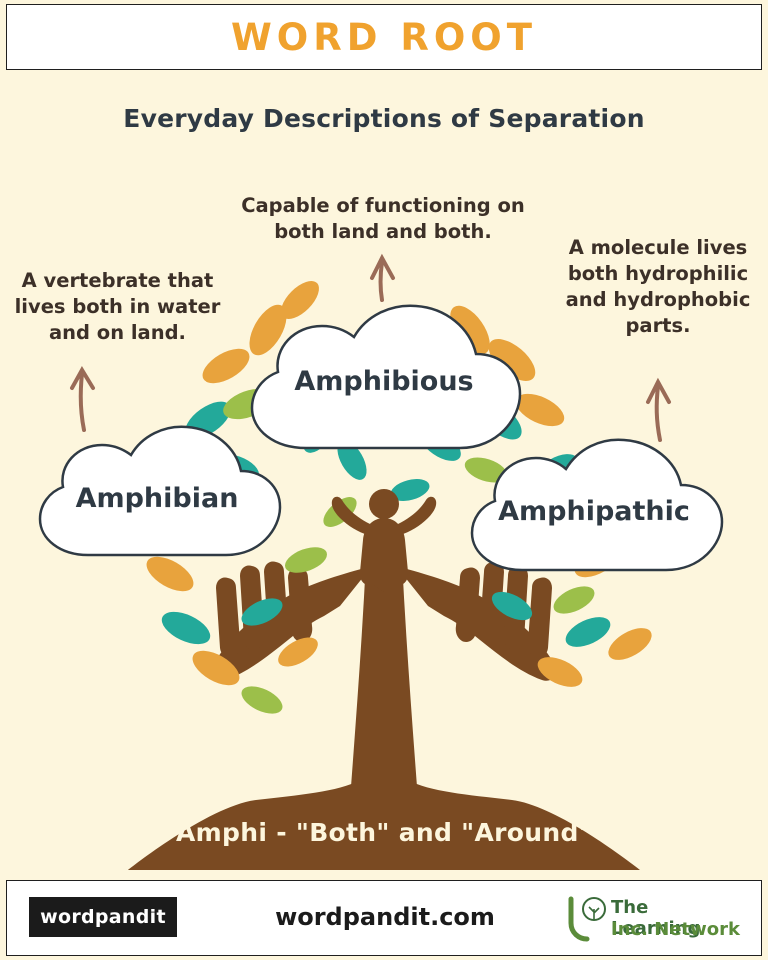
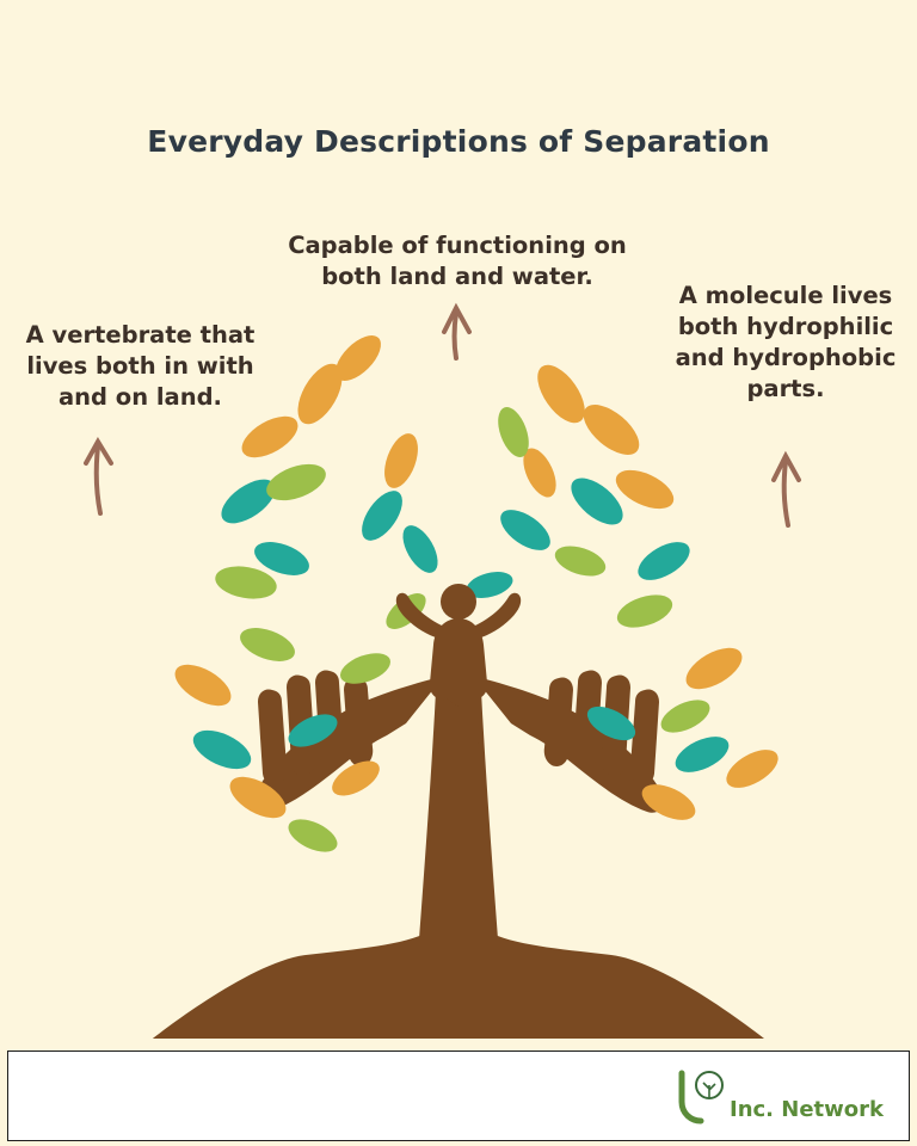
- WORD ROOT
  Everyday Descriptions of Separation
- A vertebrate that lives both in water and on land.
+ A vertebrate that lives both in with and on land.
- Capable of functioning on both land and both.
+ Capable of functioning on both land and water.
  A molecule lives both hydrophilic and hydrophobic parts.
- Amphibious
- Amphibian
- Amphipathic
- Amphi - "Both" and "Around"
- wordpandit
- wordpandit.com
- The Learning
  Inc. Network
